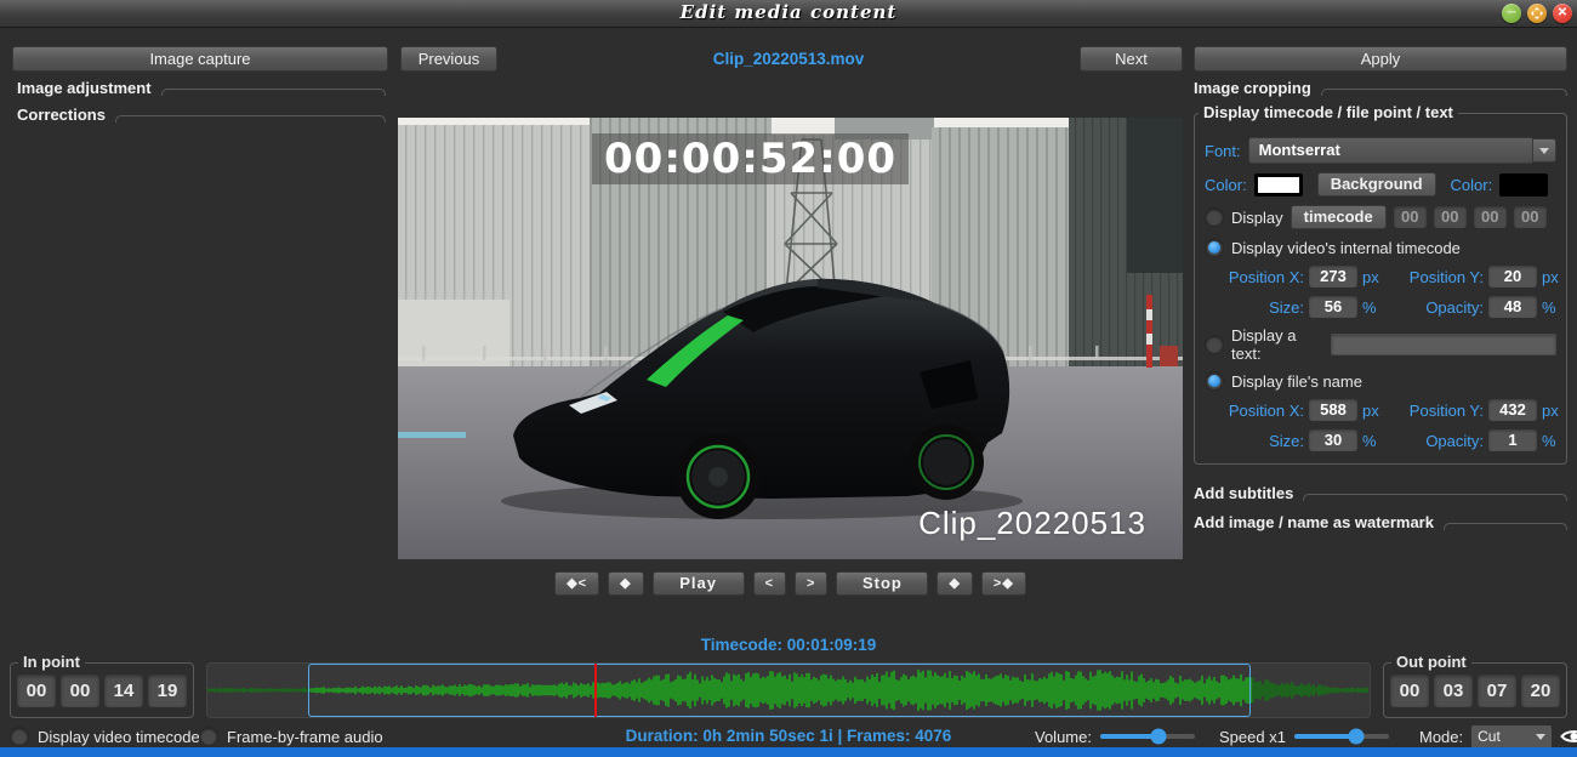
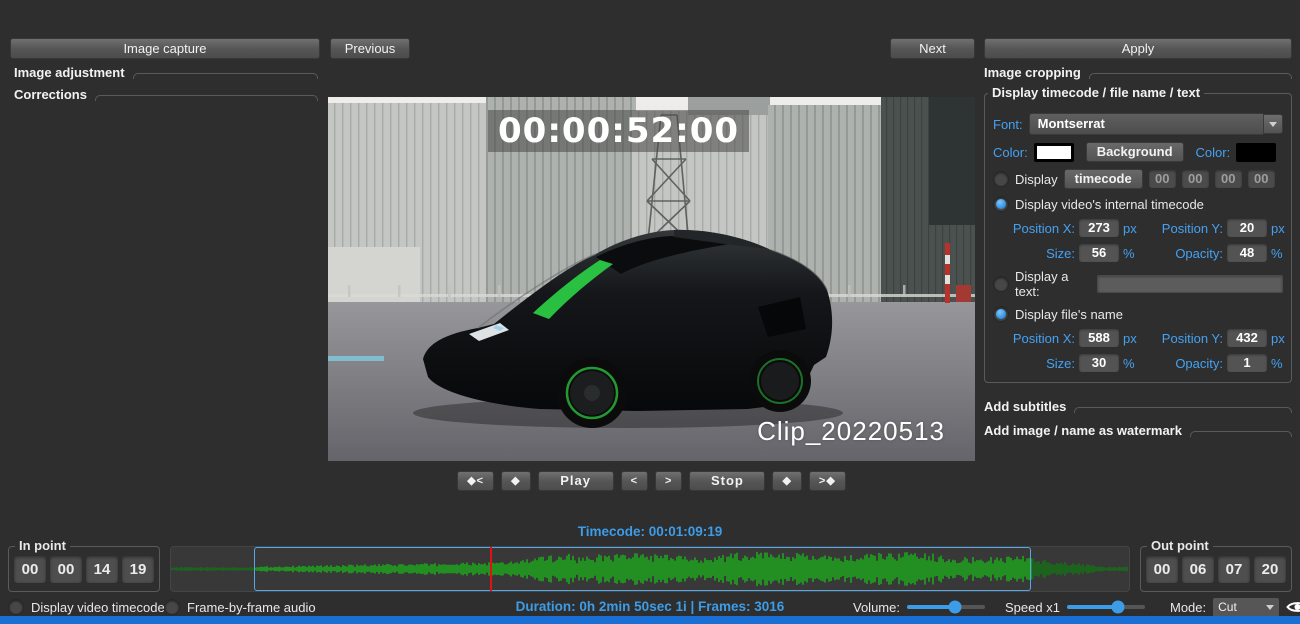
- Edit media content
- ─
- ✕
  Image capture
  Previous
- Clip_20220513.mov
  Next
  Apply
  Image adjustment
  Corrections
  00:00:52:00
  Clip_20220513
  Image cropping
- Display timecode / file point / text
+ Display timecode / file name / text
  Font:
  Montserrat
  Color:
  Background
  Color:
  Display
  timecode
  00
  00
  00
  00
  Display video's internal timecode
  Position X:
  273
  px
  Position Y:
  20
  px
  Size:
  56
  %
  Opacity:
  48
  %
  Display a text:
  Display file's name
  Position X:
  588
  px
  Position Y:
  432
  px
  Size:
  30
  %
  Opacity:
  1
  %
  Add subtitles
  Add image / name as watermark
  ◆<
  ◆
  Play
  <
  >
  Stop
  ◆
  >◆
  Timecode: 00:01:09:19
  In point
  00
  00
  14
  19
  Out point
  00
- 03
+ 06
  07
  20
  Display video timecode
  Frame-by-frame audio
- Duration: 0h 2min 50sec 1i | Frames: 4076
+ Duration: 0h 2min 50sec 1i | Frames: 3016
  Volume:
  Speed x1
  Mode:
  Cut
